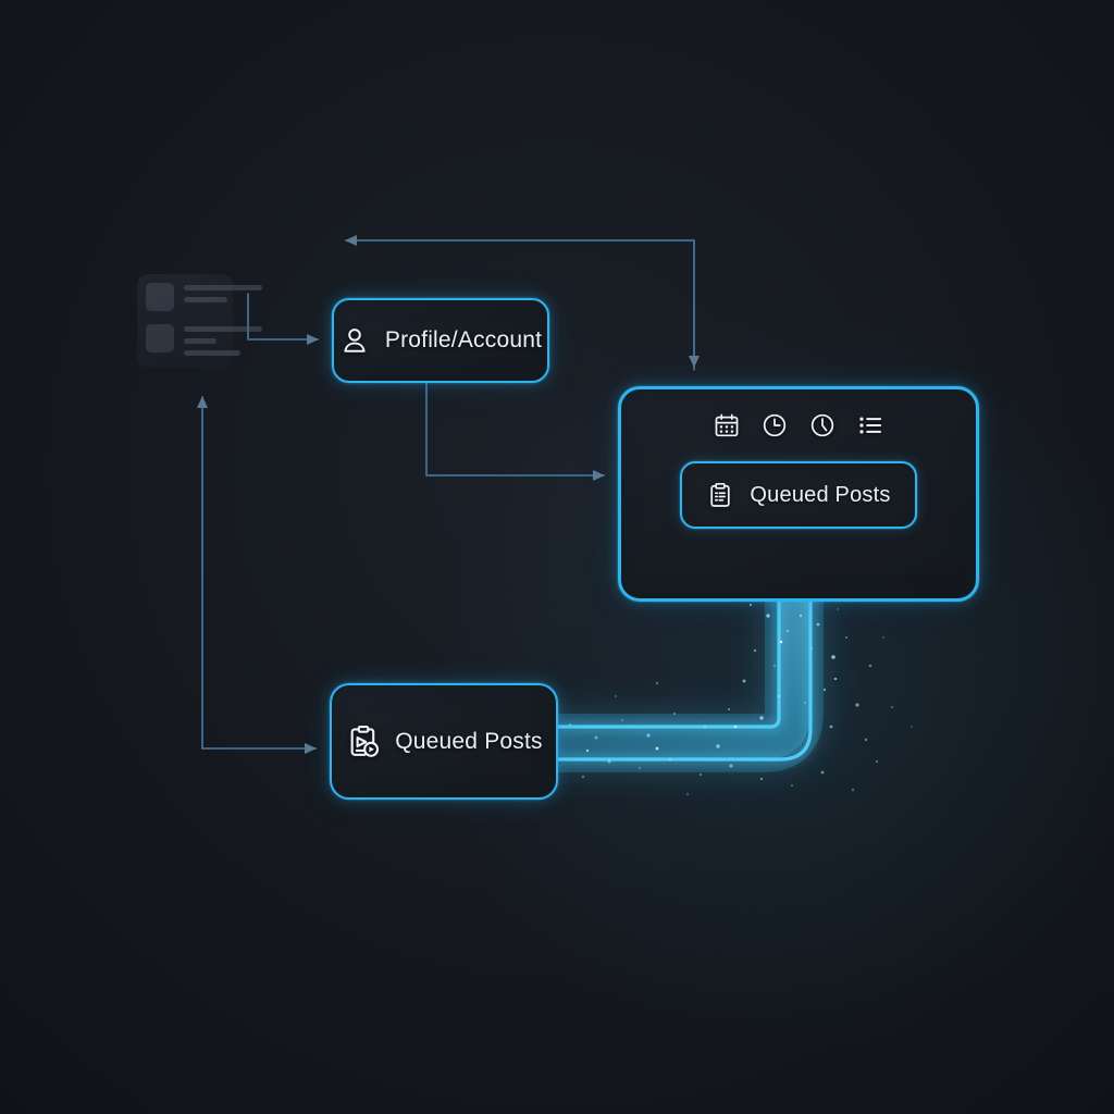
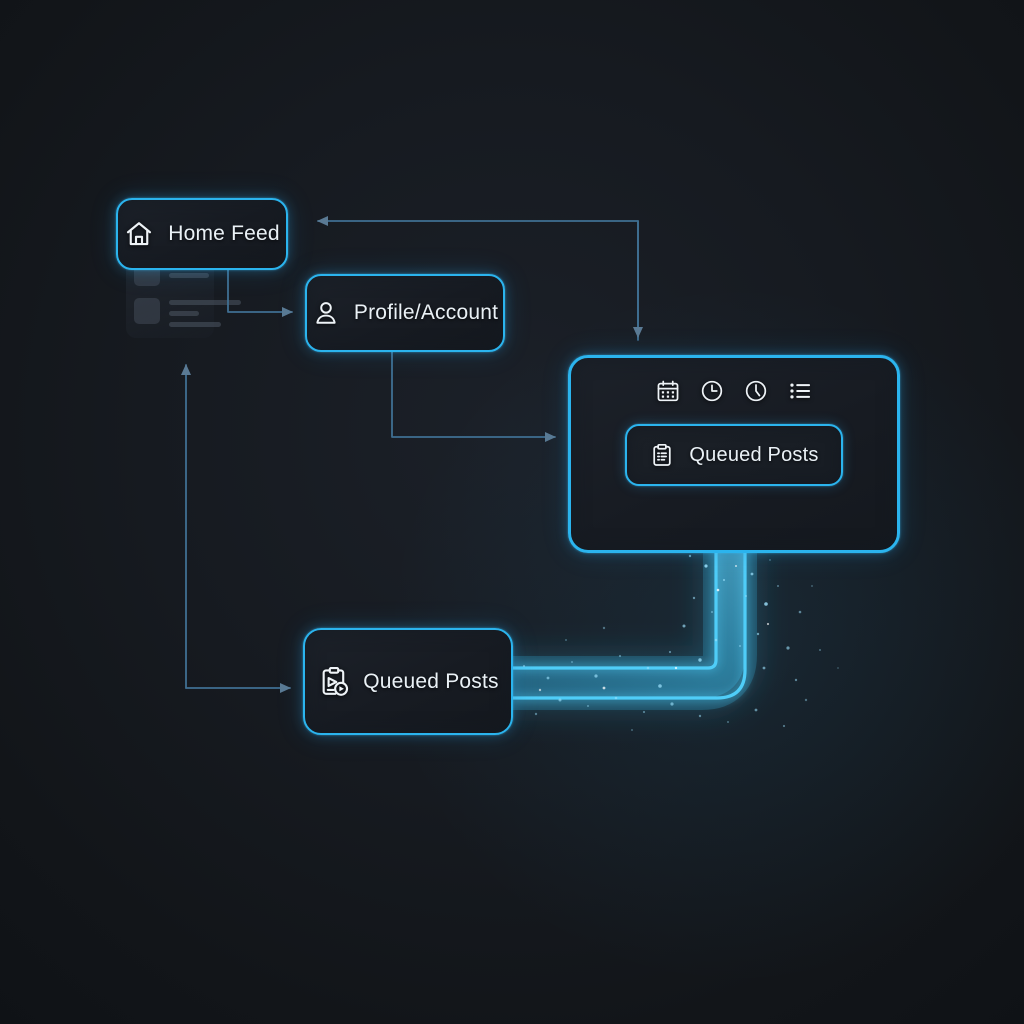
+ Home Feed
  Profile/Account
  Queued Posts
  Queued Posts
